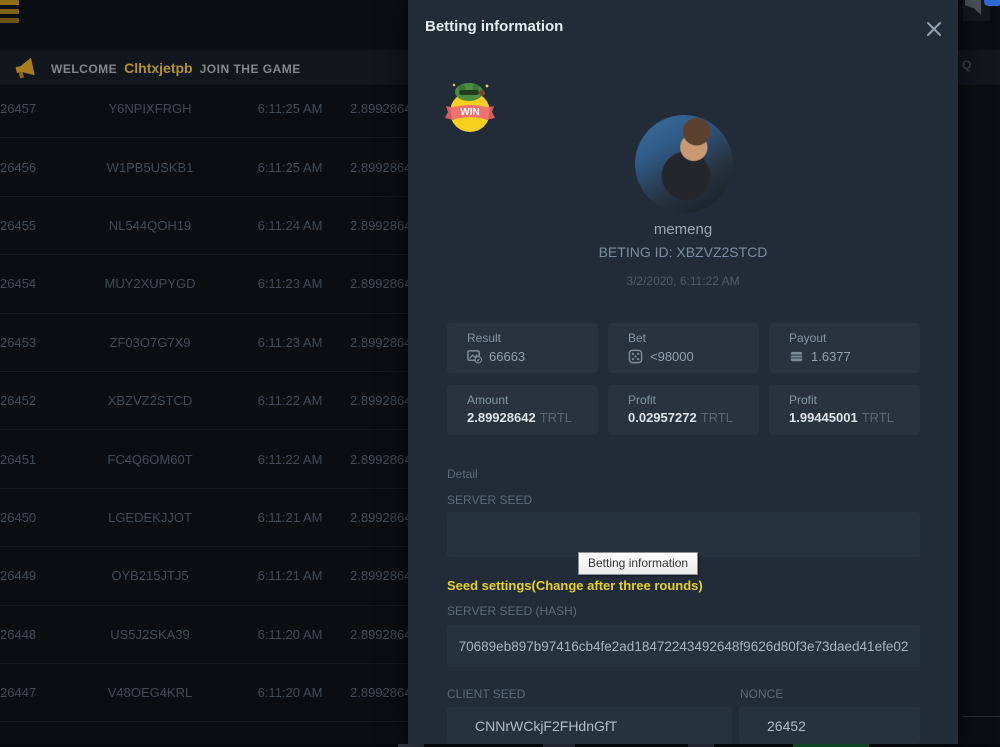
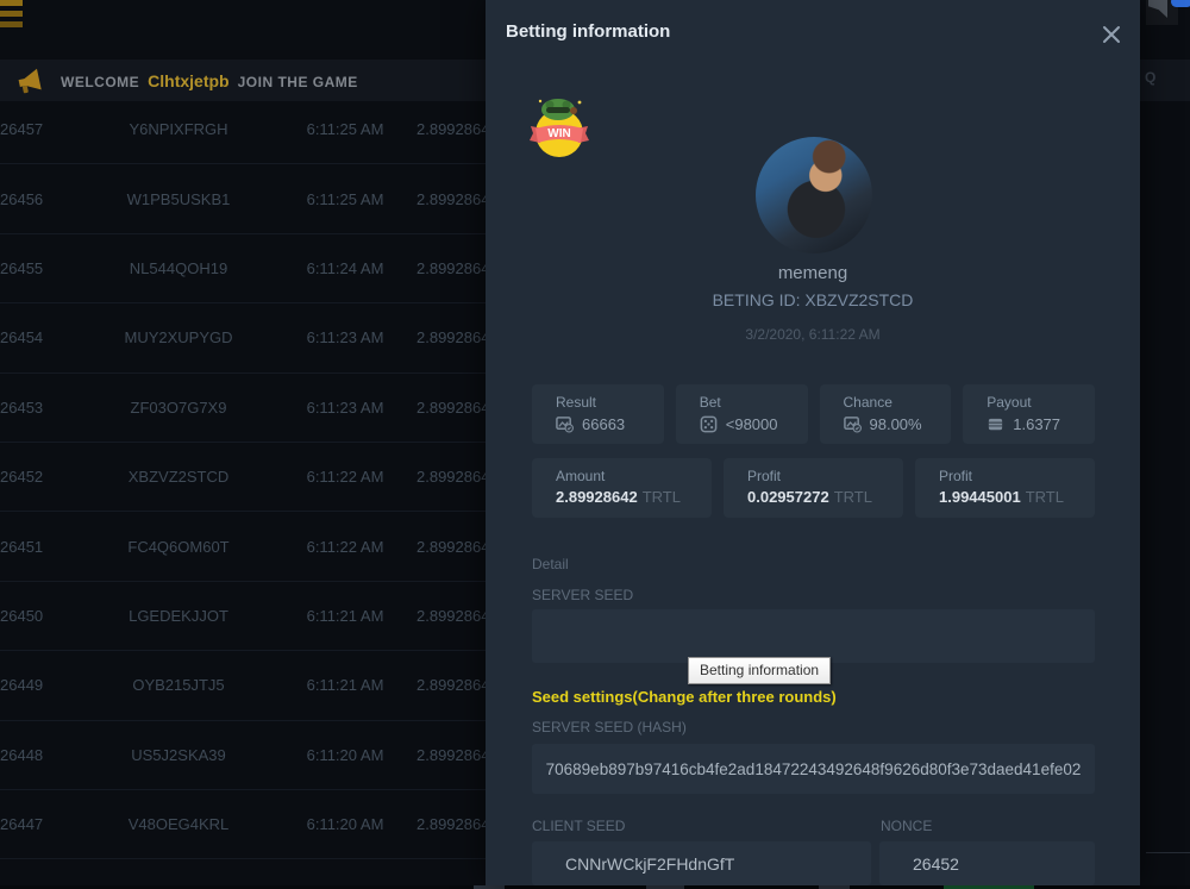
  WELCOME
  Clhtxjetpb
  JOIN THE GAME
  Q
  26457
  Y6NPIXFRGH
  6:11:25 AM
  2.899286
  26456
  W1PB5USKB1
  6:11:25 AM
  2.899286
  26455
  NL544QOH19
  6:11:24 AM
  2.899286
  26454
  MUY2XUPYGD
  6:11:23 AM
  2.899286
  26453
  ZF03O7G7X9
  6:11:23 AM
  2.899286
  26452
  XBZVZ2STCD
  6:11:22 AM
  2.899286
  26451
  FC4Q6OM60T
  6:11:22 AM
  2.899286
  26450
  LGEDEKJJOT
  6:11:21 AM
  2.899286
  26449
  OYB215JTJ5
  6:11:21 AM
  2.899286
  26448
  US5J2SKA39
  6:11:20 AM
  2.899286
  26447
  V48OEG4KRL
  6:11:20 AM
  2.899286
  Betting information
  WIN
  memeng
  BETING ID: XBZVZ2STCD
  3/2/2020, 6:11:22 AM
  Result
  66663
  Bet
  <98000
+ Chance
+ 98.00%
  Payout
  1.6377
  Amount
  2.89928642 TRTL
  Profit
  0.02957272 TRTL
  Profit
  1.99445001 TRTL
  Detail
  SERVER SEED
  Betting information
  Seed settings(Change after three rounds)
  SERVER SEED (HASH)
  70689eb897b97416cb4fe2ad18472243492648f9626d80f3e73daed41efe02
  CLIENT SEED
  NONCE
  CNNrWCkjF2FHdnGfT
  26452
